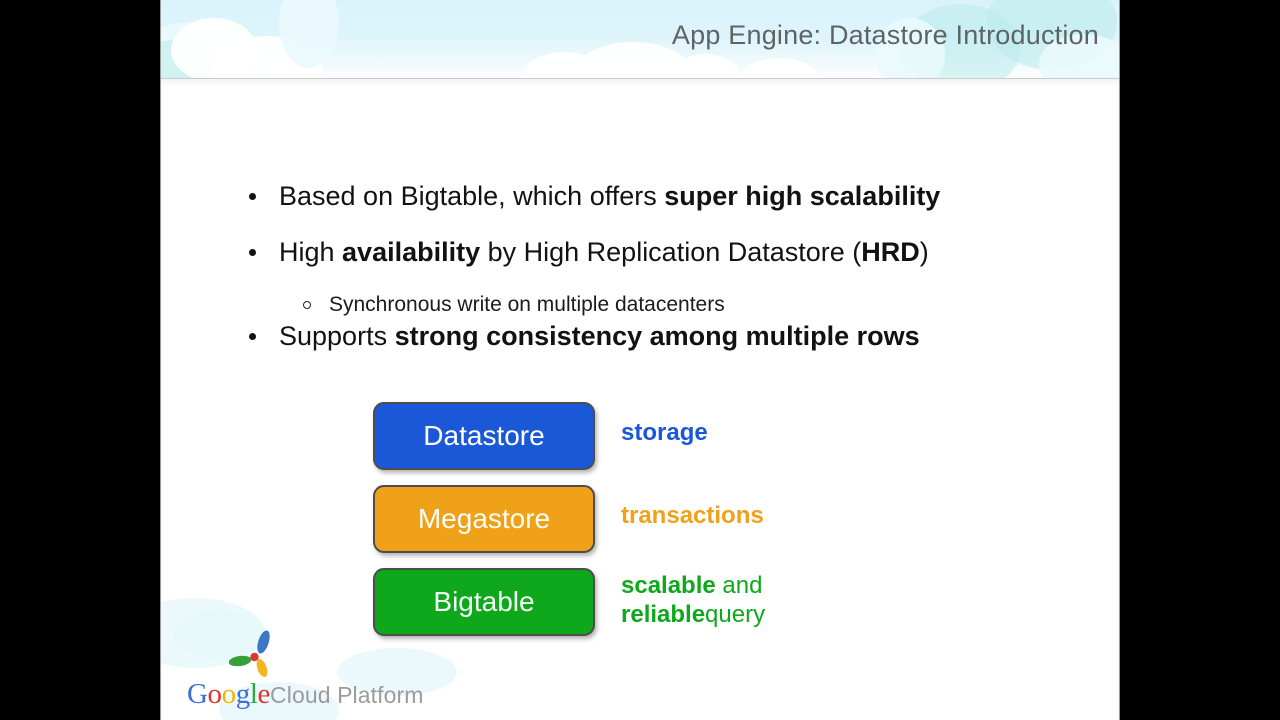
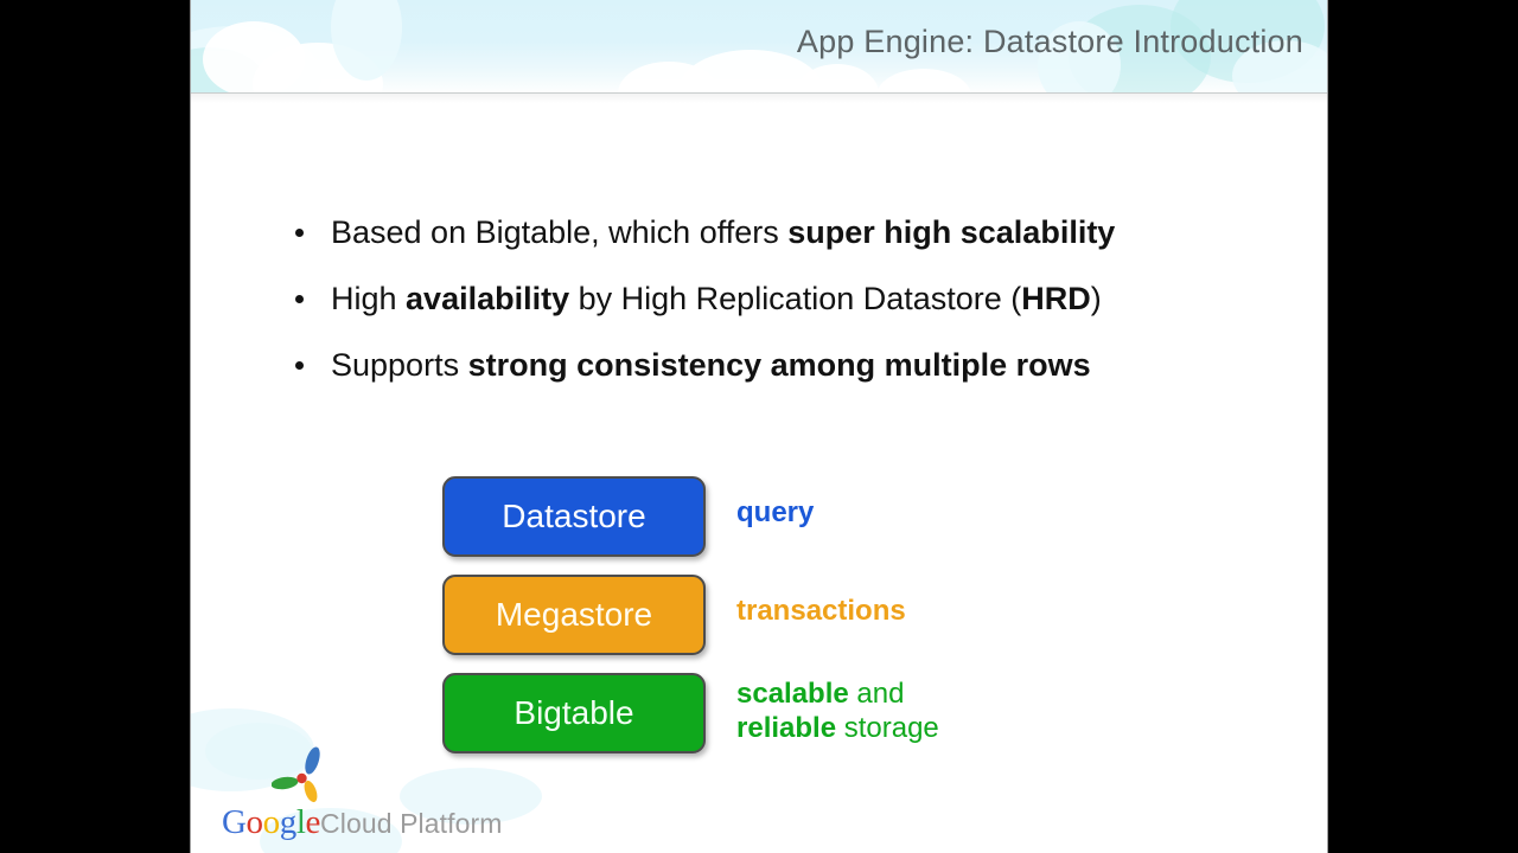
  App Engine: Datastore Introduction
  Based on Bigtable, which offers super high scalability
  High availability by High Replication Datastore (HRD)
- Synchronous write on multiple datacenters
  Supports strong consistency among multiple rows
  Datastore
- storage
+ query
  Megastore
  transactions
  Bigtable
  scalable and
- reliablequery
+ reliable storage
  GoogleCloud Platform
